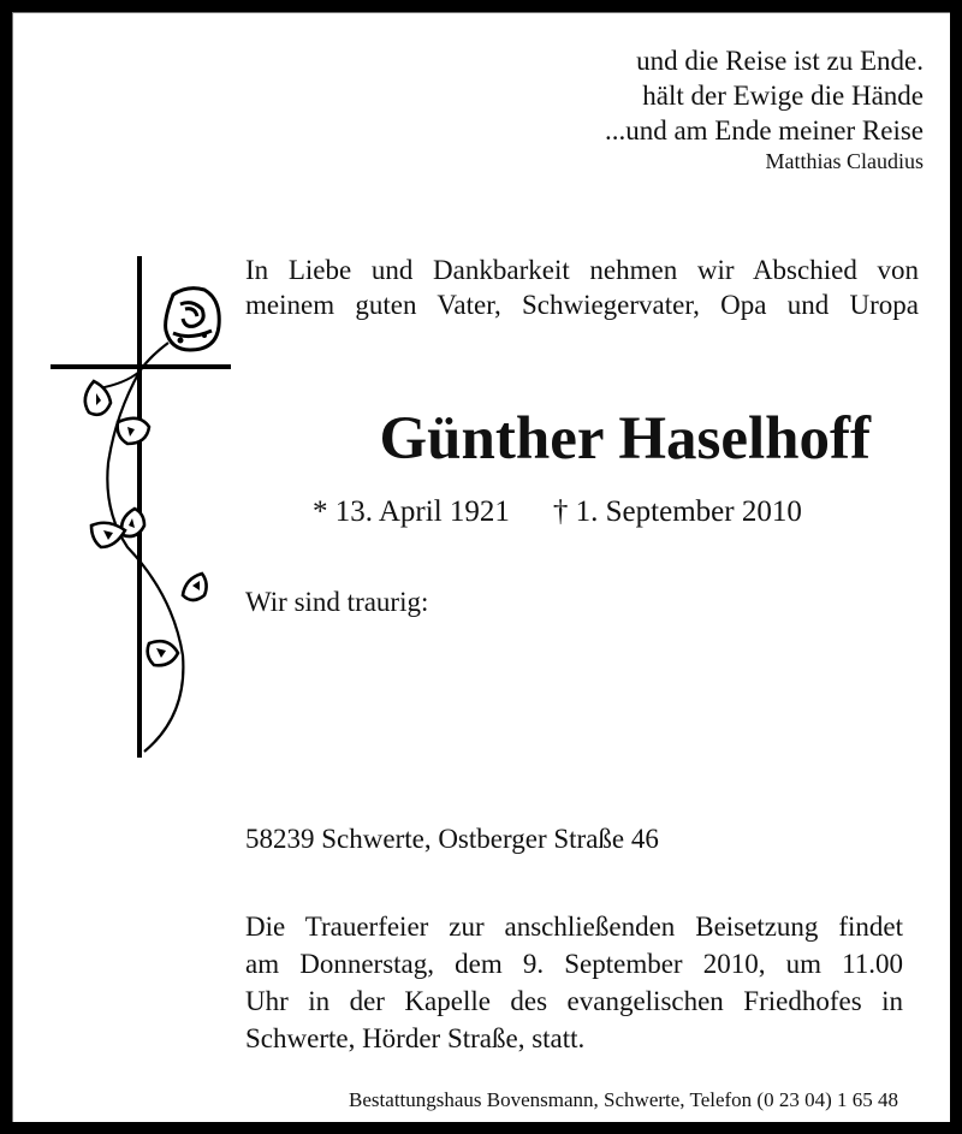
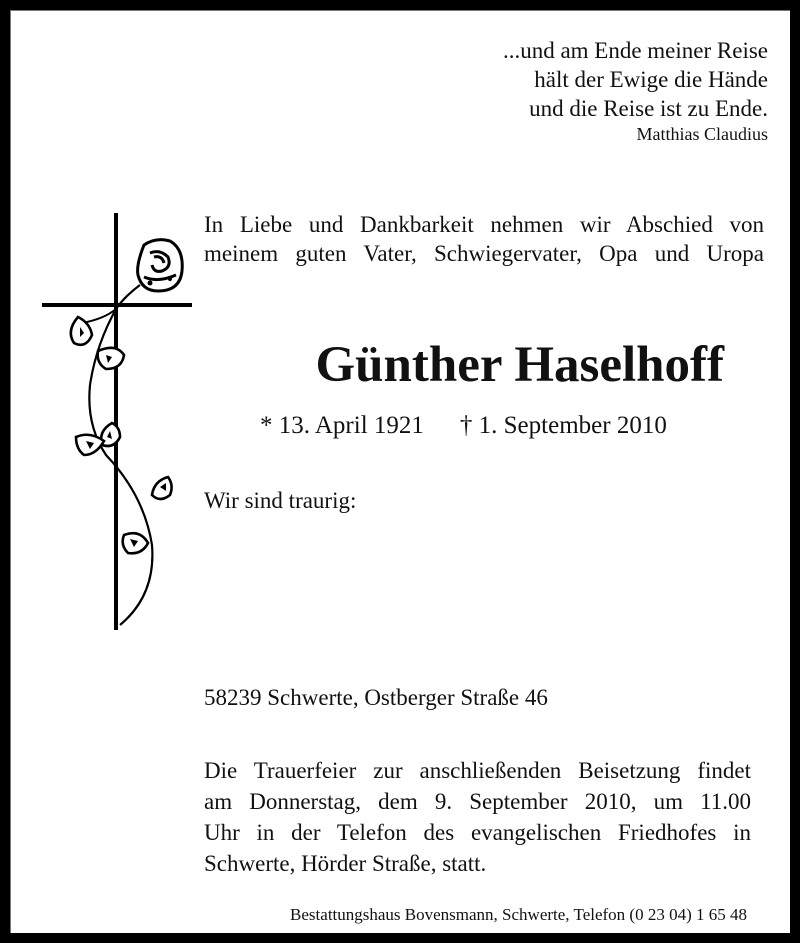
- und die Reise ist zu Ende.
+ ...und am Ende meiner Reise
  hält der Ewige die Hände
- ...und am Ende meiner Reise
+ und die Reise ist zu Ende.
  Matthias Claudius
  In Liebe und Dankbarkeit nehmen wir Abschied von
  meinem guten Vater, Schwiegervater, Opa und Uropa
  Günther Haselhoff
  * 13. April 1921 † 1. September 2010
  Wir sind traurig:
  58239 Schwerte, Ostberger Straße 46
  Die Trauerfeier zur anschließenden Beisetzung findet
  am Donnerstag, dem 9. September 2010, um 11.00
- Uhr in der Kapelle des evangelischen Friedhofes in
+ Uhr in der Telefon des evangelischen Friedhofes in
  Schwerte, Hörder Straße, statt.
  Bestattungshaus Bovensmann, Schwerte, Telefon (0 23 04) 1 65 48
